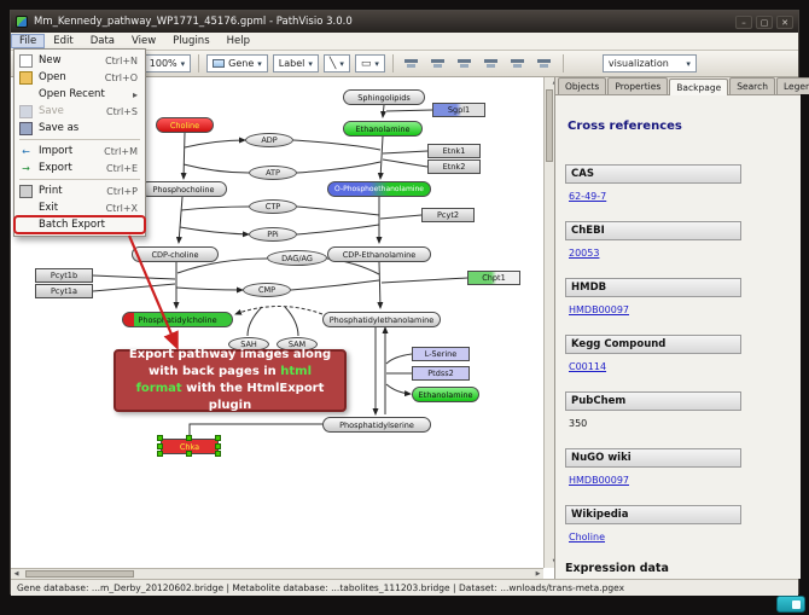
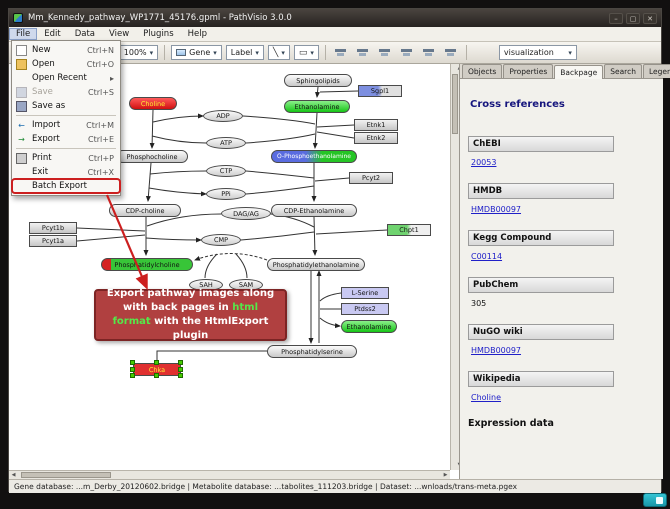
  Mm_Kennedy_pathway_WP1771_45176.gpml - PathVisio 3.0.0
  –
  ▢
  ✕
  File
  Edit
  Data
  View
  Plugins
  Help
  100%
  ▾
  Gene
  ▾
  Label
  ▾
  ╲
  ▾
  ▭
  ▾
  visualization
  ▾
  Sphingolipids
  Sgpl1
  Choline
  Ethanolamine
  ADP
  Etnk1
  Etnk2
  ATP
  Phosphocholine
  CTP
  Pcyt2
  PPi
  CDP-choline
  DAG/AG
  CDP-Ethanolamine
  Chpt1
  Pcyt1b
  Pcyt1a
  CMP
  Phospatidylcholine
  Phosphatidylethanolamine
  SAH
  SAM
  L-Serine
  Ptdss2
  Ethanolamine
  Phosphatidylserine
  Chka
  Export pathway images along with back pages in html format with the HtmlExport plugin
  Objects
  Properties
  Backpage
  Search
  Legen
  Cross references
- CAS
- 62-49-7
  ChEBI
  20053
  HMDB
  HMDB00097
  Kegg Compound
  C00114
  PubChem
- 350
+ 305
  NuGO wiki
  HMDB00097
  Wikipedia
  Choline
  Expression data
  Gene database: ...m_Derby_20120602.bridge | Metabolite database: ...tabolites_111203.bridge | Dataset: ...wnloads/trans-meta.pgex
  New
  Ctrl+N
  Open
  Ctrl+O
  Open Recent
  ▸
  Save
  Ctrl+S
  Save as
  Import
  Ctrl+M
  Export
  Ctrl+E
  Print
  Ctrl+P
  Exit
  Ctrl+X
  Batch Export
